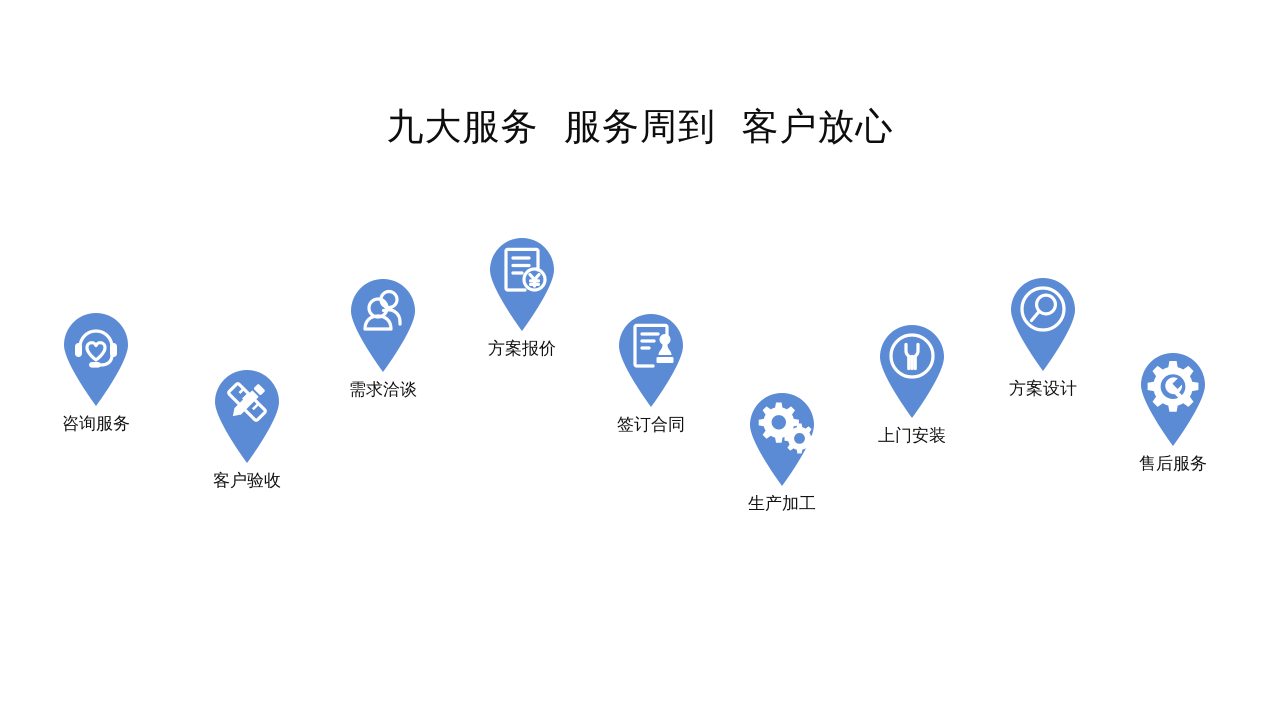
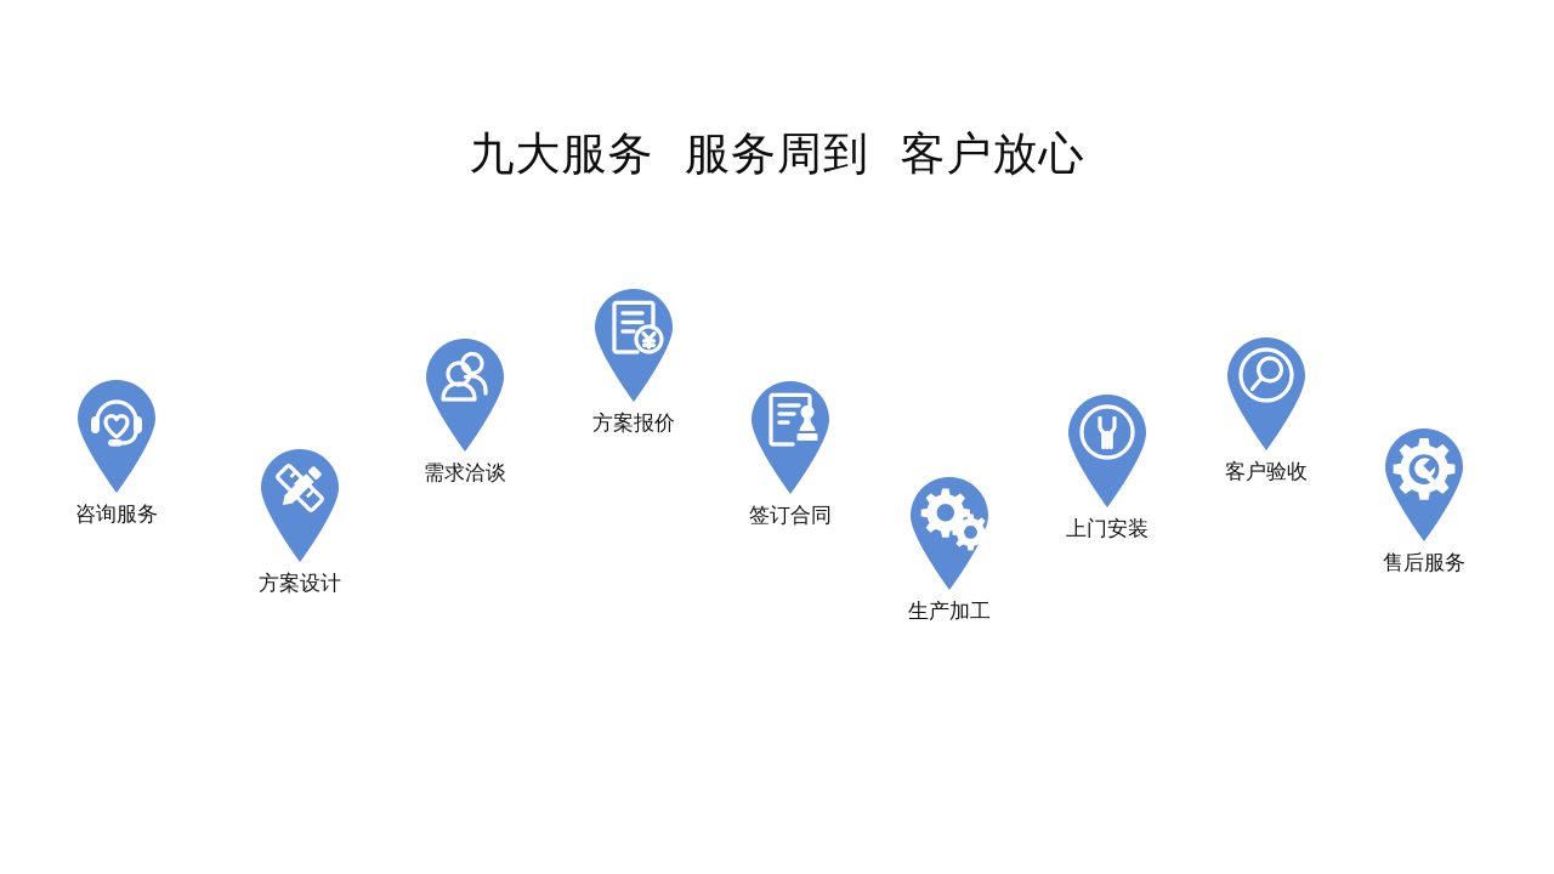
  九大服务 服务周到 客户放心
  咨询服务
- 客户验收
+ 方案设计
  需求洽谈
  方案报价
  签订合同
  生产加工
  上门安装
- 方案设计
+ 客户验收
  售后服务
